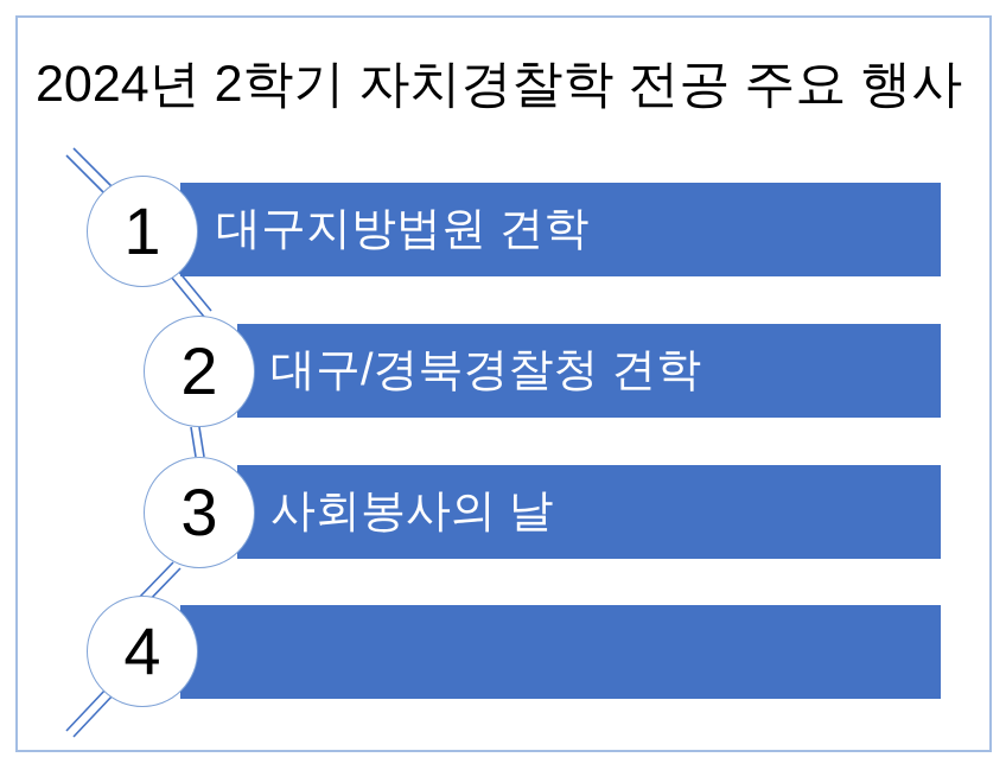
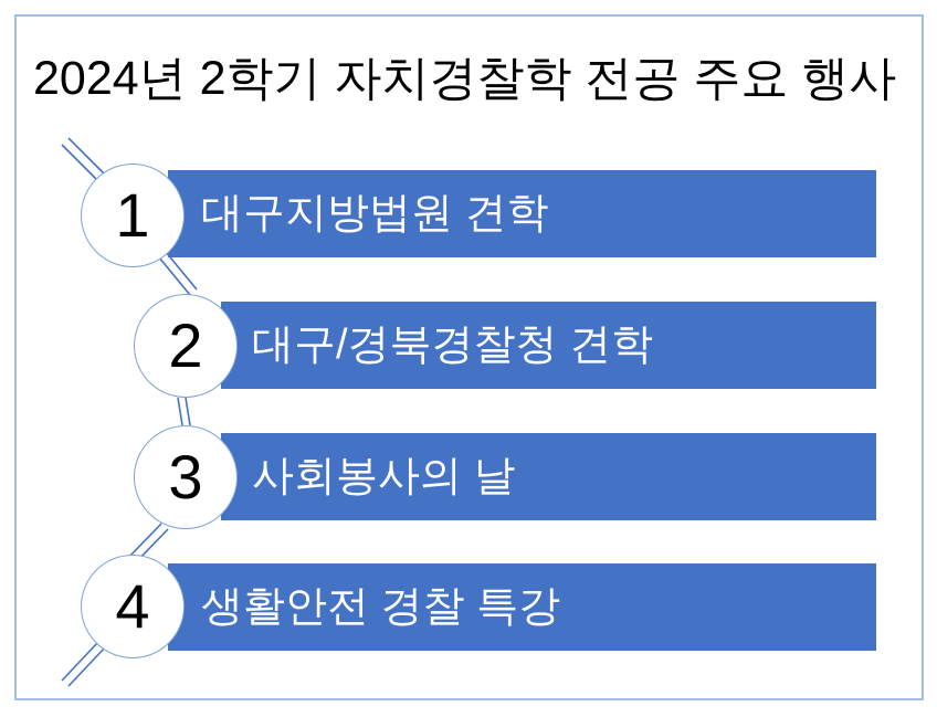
  2024년 2학기 자치경찰학 전공 주요 행사
  대구지방법원 견학
  1
  대구/경북경찰청 견학
  2
  사회봉사의 날
  3
+ 생활안전 경찰 특강
  4
